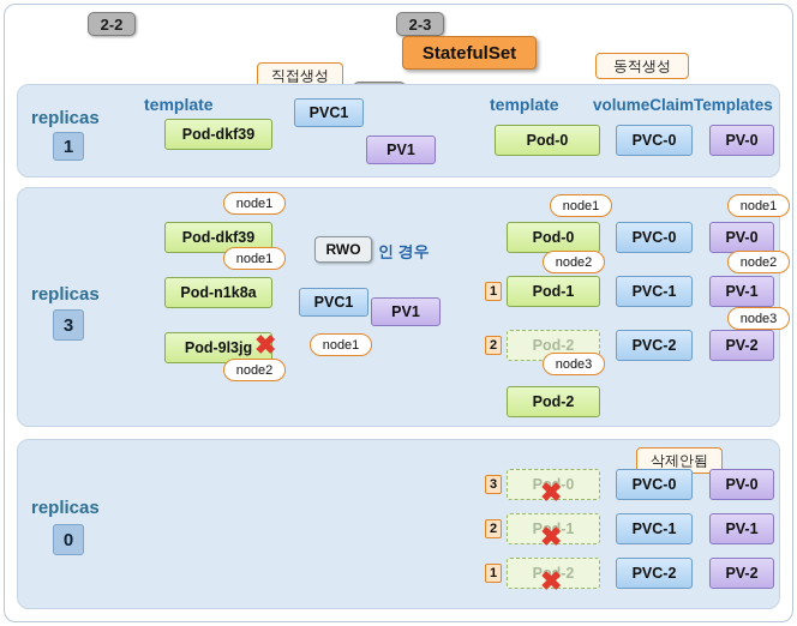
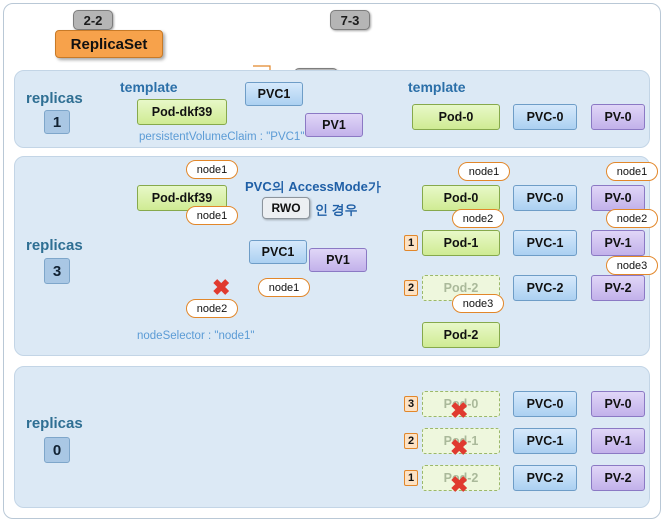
  2-2
+ ReplicaSet
- 2-3
+ 7-3
- StatefulSet
- 직접생성
- 동적생성
  replicas
  1
  template
  Pod-dkf39
  PVC1
  PV1
+ persistentVolumeClaim : "PVC1"
  template
- volumeClaimTemplates
  Pod-0
  PVC-0
  PV-0
  replicas
  3
  Pod-dkf39
- Pod-n1k8a
- Pod-9l3jg
  ✖
  node1
  node1
  node2
  PVC1
  node1
  PV1
+ nodeSelector : "node1"
+ PVC의 AccessMode가
  RWO
  인 경우
  Pod-0
  PVC-0
  PV-0
  node1
  node1
  1
  Pod-1
  PVC-1
  PV-1
  node2
  node2
  2
  Pod-2
  PVC-2
  PV-2
  node3
  node3
  Pod-2
  replicas
  0
- 삭제안됨
  3
  Pod-0
  ✖
  PVC-0
  PV-0
  2
  Pod-1
  ✖
  PVC-1
  PV-1
  1
  Pod-2
  ✖
  PVC-2
  PV-2
